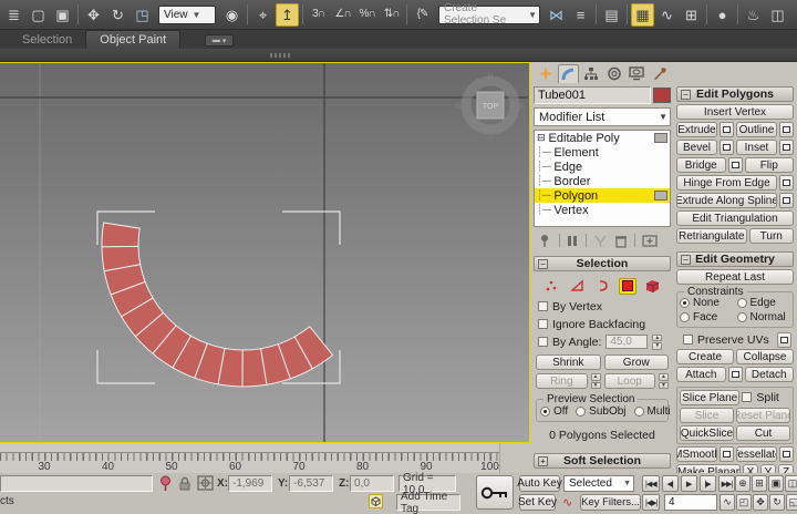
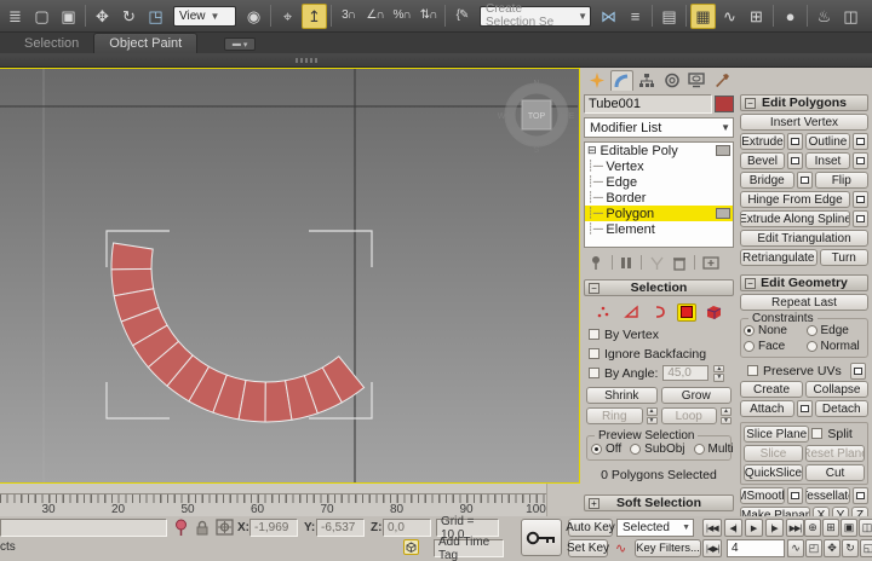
  ≣
  ▢
  ▣
  ✥
  ↻
  ◳
  View
  ▼
  ◉
  ⌖
  ↥
  3∩
  ∠∩
  %∩
  ⇅∩
  {✎
  Create Selection Se
  ▼
  ⋈
  ≡
  ▤
  ▦
  ∿
  ⊞
  ●
  ♨
  ◫
  Selection
  Object Paint
  Tube001
  Modifier List
  ▼
  ⊟
  Editable Poly
  ┊----
- Element
+ Vertex
  ┊----
  Edge
  ┊----
  Border
  ┊----
  Polygon
  ┊----
- Vertex
+ Element
  −
  Selection
  By Vertex
  Ignore Backfacing
  By Angle:
  45,0
  Shrink
  Grow
  Ring
  Loop
  Preview Selection
  Off
  SubObj
  Multi
  0 Polygons Selected
  +
  Soft Selection
  −
  Edit Polygons
  Insert Vertex
  Extrude
  Outline
  Bevel
  Inset
  Bridge
  Flip
  Hinge From Edge
  Extrude Along Spline
  Edit Triangulation
  Retriangulate
  Turn
  −
  Edit Geometry
  Repeat Last
  Constraints
  None
  Edge
  Face
  Normal
  Preserve UVs
  Create
  Collapse
  Attach
  Detach
  Slice Plane
  Split
  Slice
  Reset Plane
  QuickSlice
  Cut
  MSmoot
  essellat
  Make Planar
  X
  Y
  Z
  30
- 40
+ 20
  50
  60
  70
  80
  90
  100
  cts
  X:
  -1,969
  Y:
  -6,537
  Z:
  0,0
  Grid = 10,0
  Add Time Tag
  Auto Key
  Set Key
  Selected
  ∿
  Key Filters...
  4
  ⊕
  ⊞
  ▣
  ◫
  ∿
  ◰
  ✥
  ↻
  ◱
